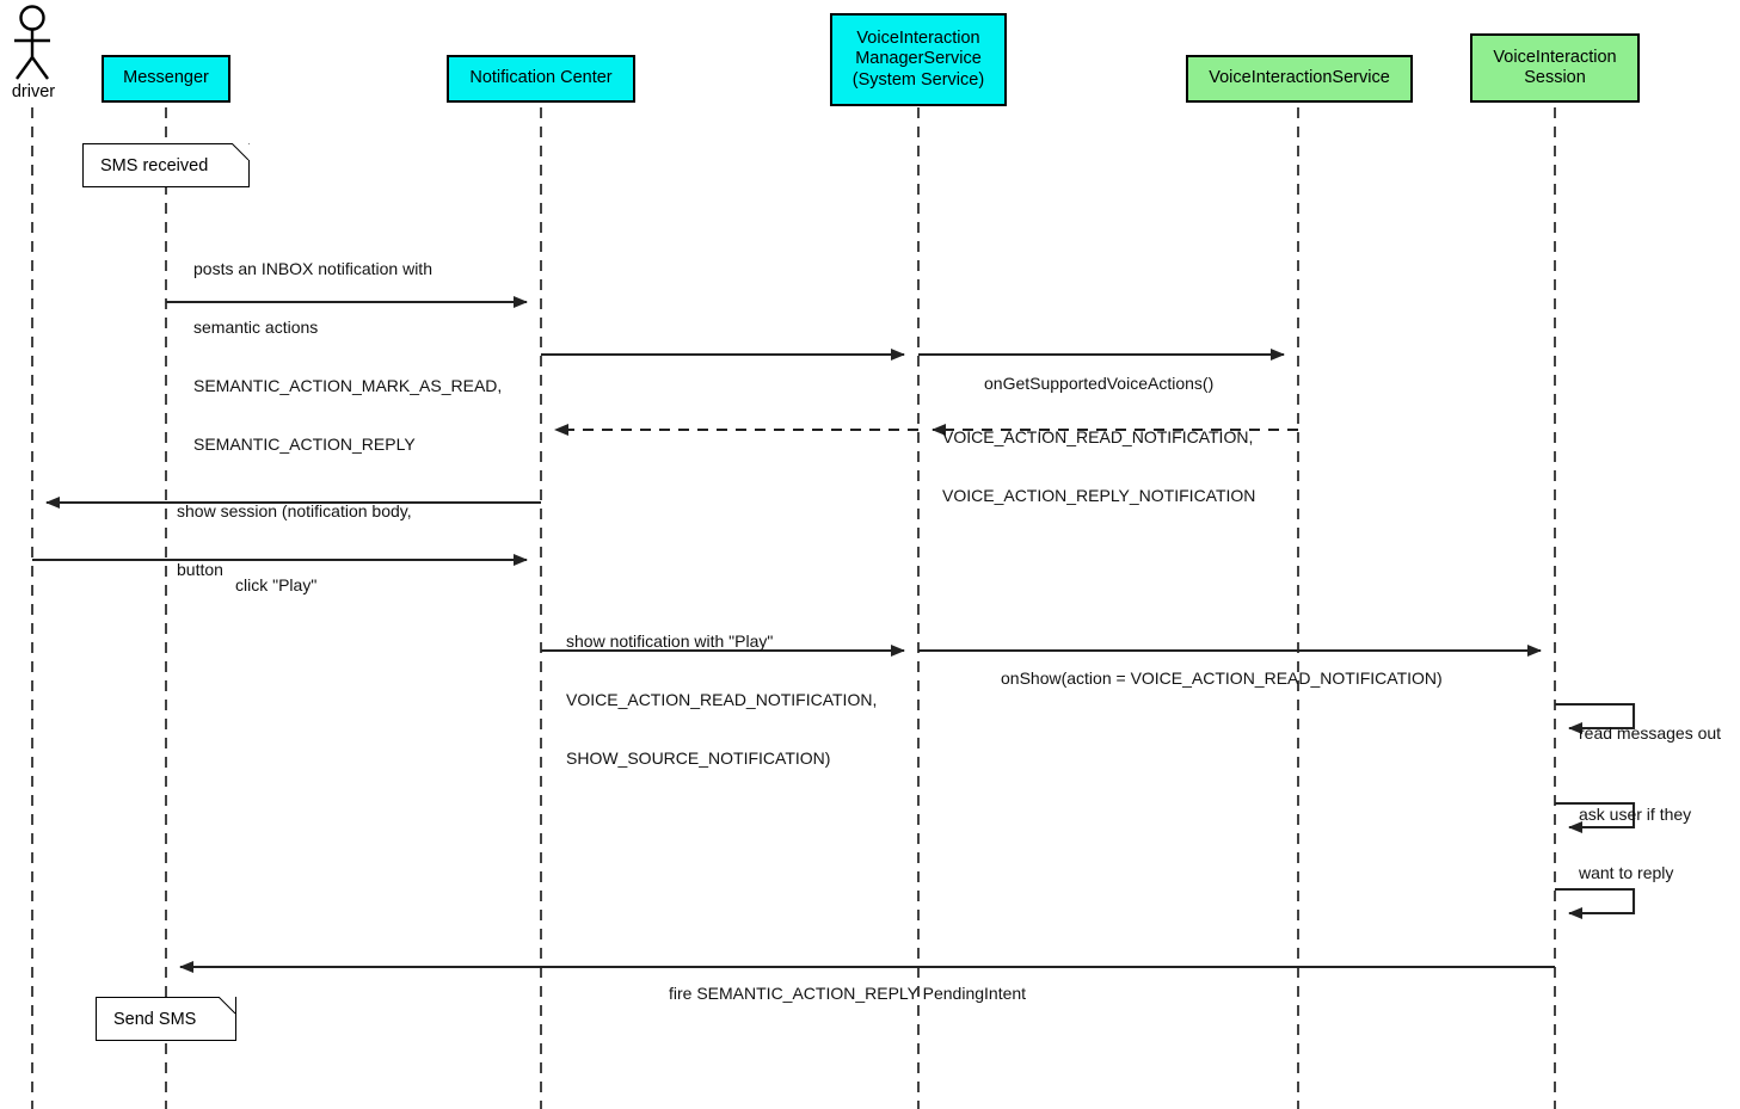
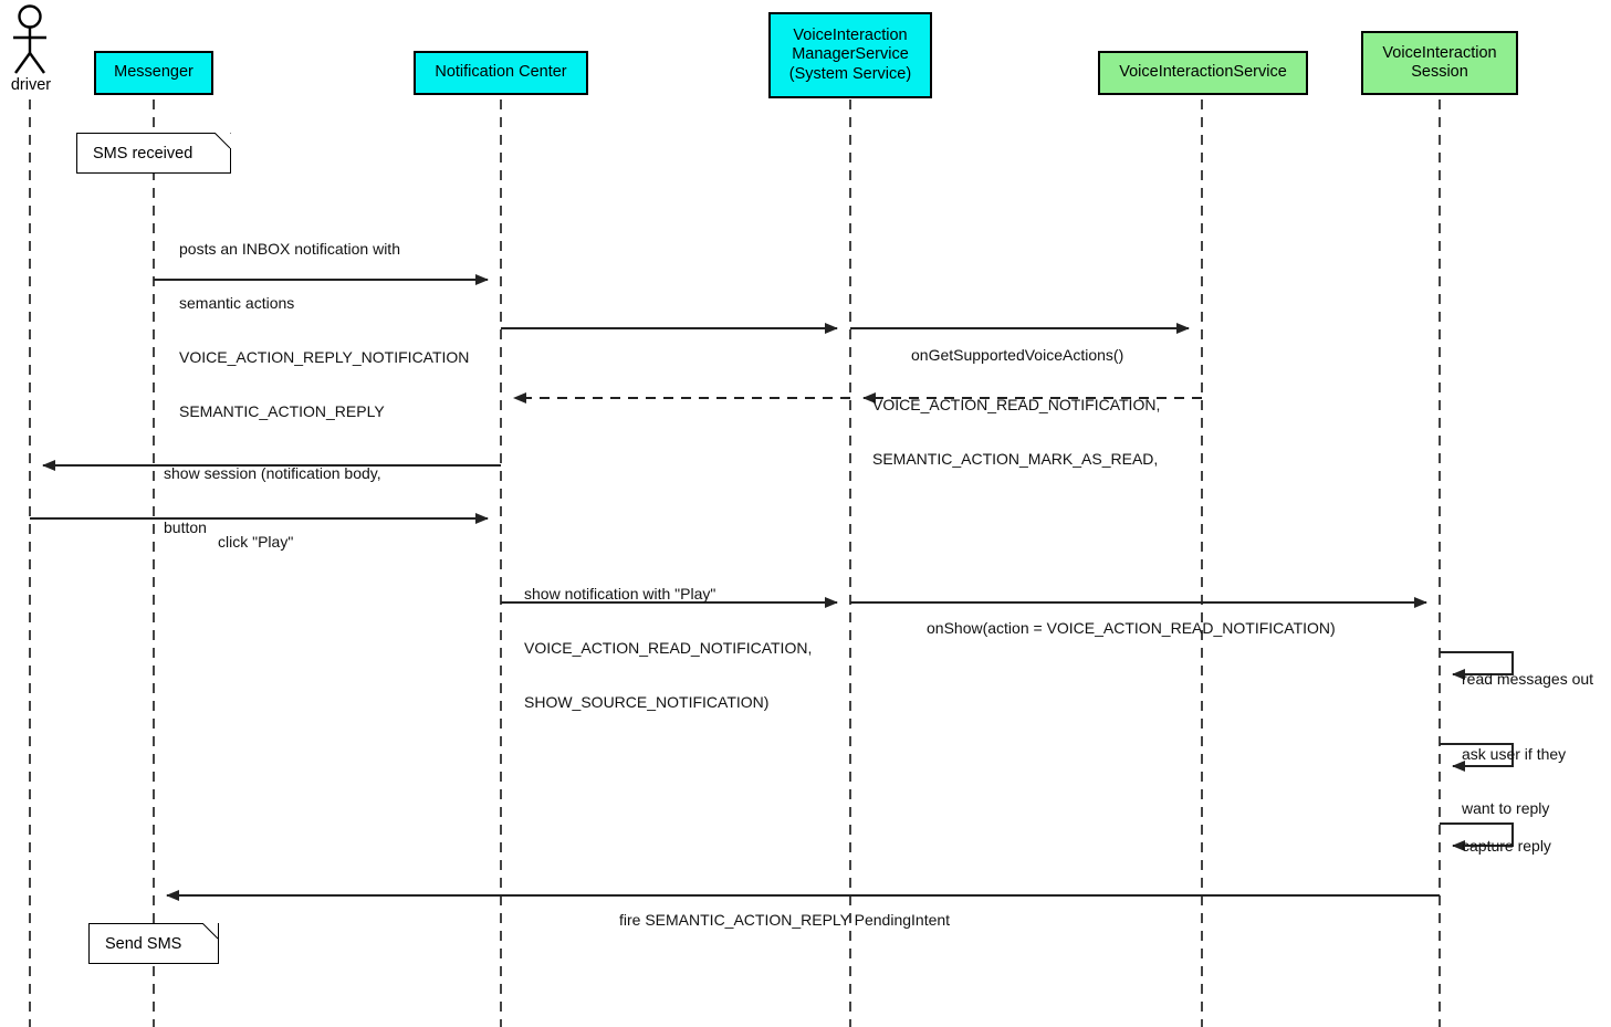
  Messenger
  Notification Center
  VoiceInteraction
  ManagerService
  (System Service)
  VoiceInteractionService
  VoiceInteraction
  Session
  driver
  SMS received
  Send SMS
  posts an INBOX notification with
  semantic actions
- SEMANTIC_ACTION_MARK_AS_READ,
+ VOICE_ACTION_REPLY_NOTIFICATION
  SEMANTIC_ACTION_REPLY
  onGetSupportedVoiceActions()
  VOICE_ACTION_READ_NOTIFICATION,
- VOICE_ACTION_REPLY_NOTIFICATION
+ SEMANTIC_ACTION_MARK_AS_READ,
  show session (notification body,
  button
  click "Play"
  show notification with "Play"
  VOICE_ACTION_READ_NOTIFICATION,
  SHOW_SOURCE_NOTIFICATION)
  onShow(action = VOICE_ACTION_READ_NOTIFICATION)
  read messages out
  ask user if they
  want to reply
+ capture reply
  fire SEMANTIC_ACTION_REPLY PendingIntent
